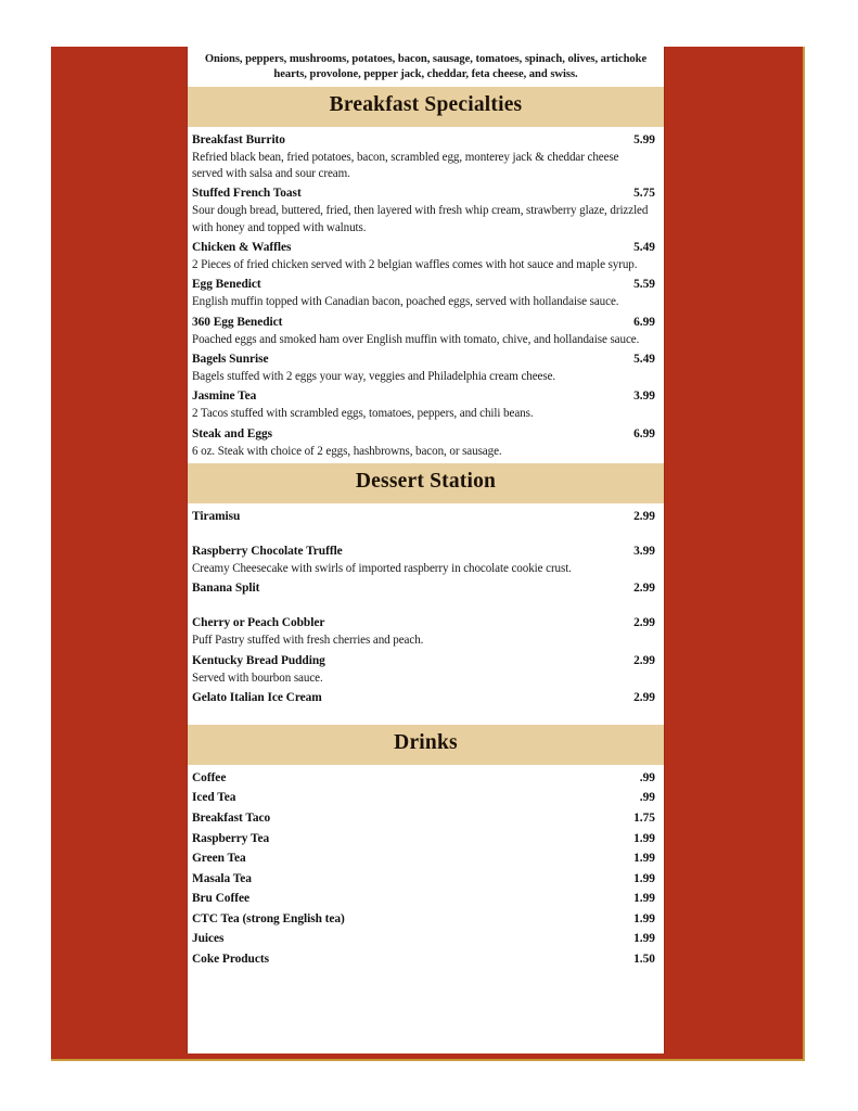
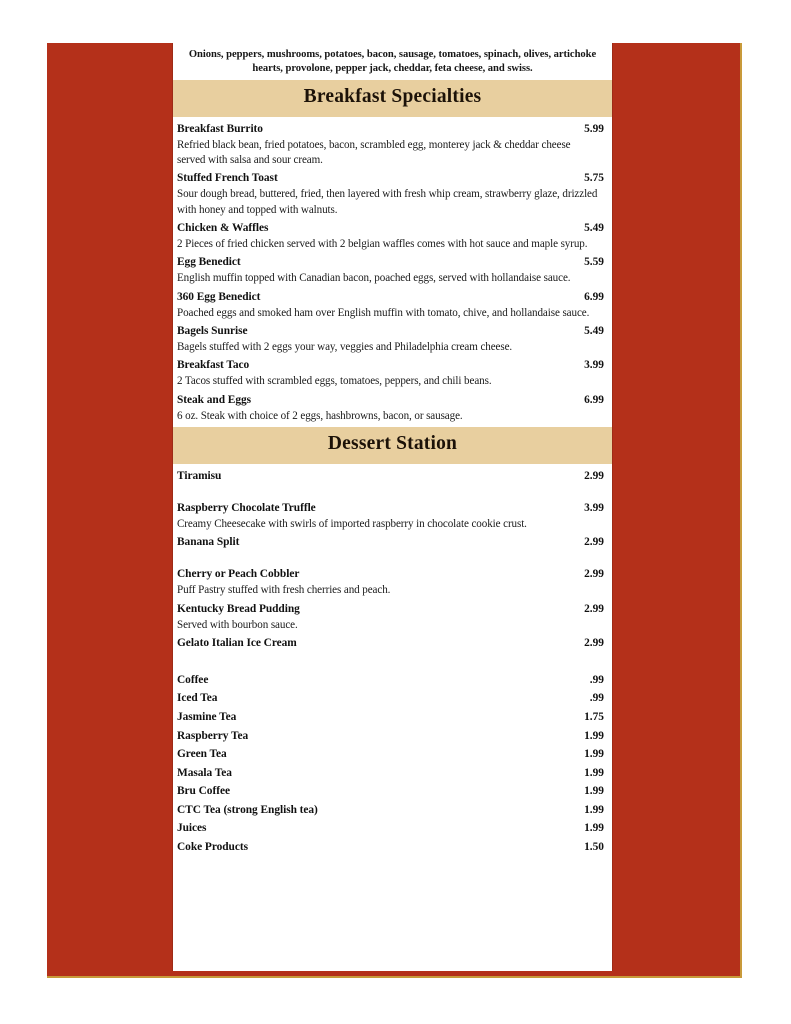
  Onions, peppers, mushrooms, potatoes, bacon, sausage, tomatoes, spinach, olives, artichoke hearts, provolone, pepper jack, cheddar, feta cheese, and swiss.
  Breakfast Specialties
  Breakfast Burrito
  5.99
  Refried black bean, fried potatoes, bacon, scrambled egg, monterey jack & cheddar cheese served with salsa and sour cream.
  Stuffed French Toast
  5.75
  Sour dough bread, buttered, fried, then layered with fresh whip cream, strawberry glaze, drizzled with honey and topped with walnuts.
  Chicken & Waffles
  5.49
  2 Pieces of fried chicken served with 2 belgian waffles comes with hot sauce and maple syrup.
  Egg Benedict
  5.59
  English muffin topped with Canadian bacon, poached eggs, served with hollandaise sauce.
  360 Egg Benedict
  6.99
  Poached eggs and smoked ham over English muffin with tomato, chive, and hollandaise sauce.
  Bagels Sunrise
  5.49
  Bagels stuffed with 2 eggs your way, veggies and Philadelphia cream cheese.
- Jasmine Tea
+ Breakfast Taco
  3.99
  2 Tacos stuffed with scrambled eggs, tomatoes, peppers, and chili beans.
  Steak and Eggs
  6.99
  6 oz. Steak with choice of 2 eggs, hashbrowns, bacon, or sausage.
  Dessert Station
  Tiramisu
  2.99
  Raspberry Chocolate Truffle
  3.99
  Creamy Cheesecake with swirls of imported raspberry in chocolate cookie crust.
  Banana Split
  2.99
  Cherry or Peach Cobbler
  2.99
  Puff Pastry stuffed with fresh cherries and peach.
  Kentucky Bread Pudding
  2.99
  Served with bourbon sauce.
  Gelato Italian Ice Cream
  2.99
- Drinks
  Coffee
  .99
  Iced Tea
  .99
- Breakfast Taco
+ Jasmine Tea
  1.75
  Raspberry Tea
  1.99
  Green Tea
  1.99
  Masala Tea
  1.99
  Bru Coffee
  1.99
  CTC Tea (strong English tea)
  1.99
  Juices
  1.99
  Coke Products
  1.50
